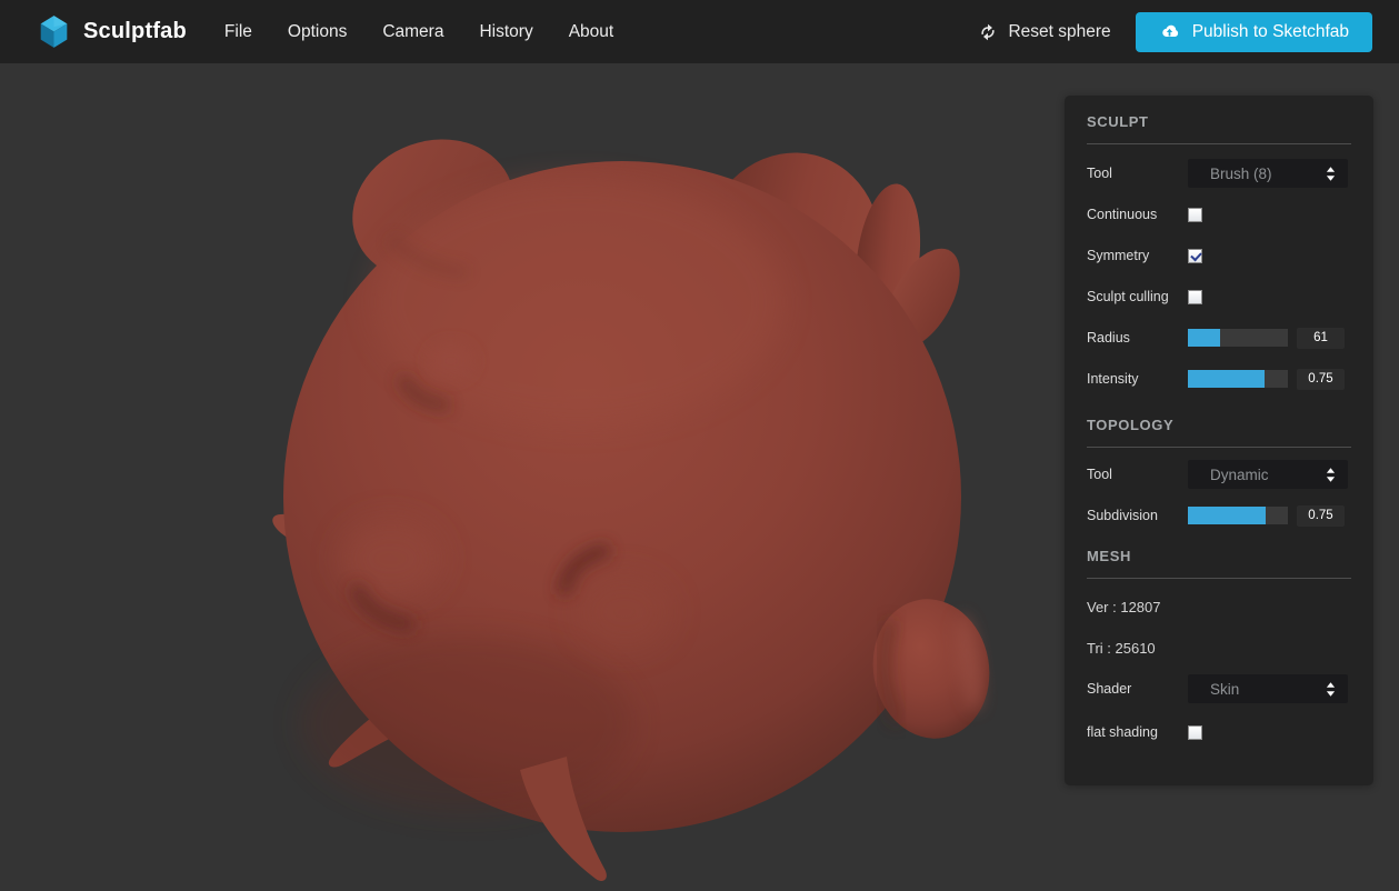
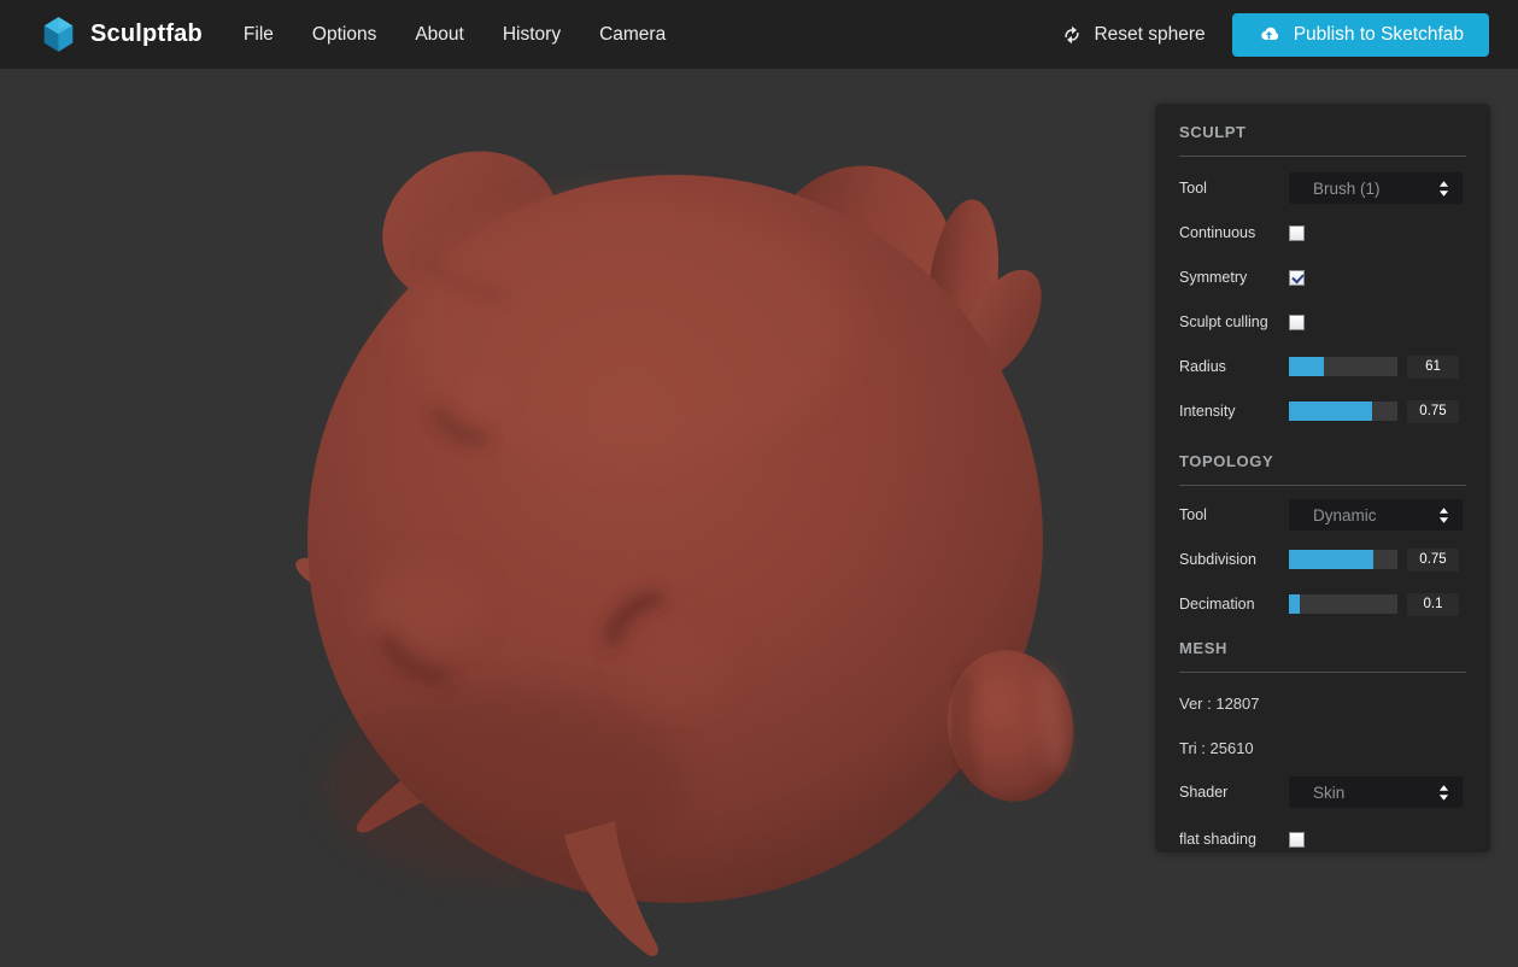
  Sculptfab
  File
  Options
- Camera
+ About
  History
- About
+ Camera
  Reset sphere
  Publish to Sketchfab
  SCULPT
  Tool
- Brush (8)
+ Brush (1)
  Continuous
  Symmetry
  Sculpt culling
  Radius
  61
  Intensity
  0.75
  TOPOLOGY
  Tool
  Dynamic
  Subdivision
  0.75
+ Decimation
+ 0.1
  MESH
  Ver : 12807
  Tri : 25610
  Shader
  Skin
  flat shading
